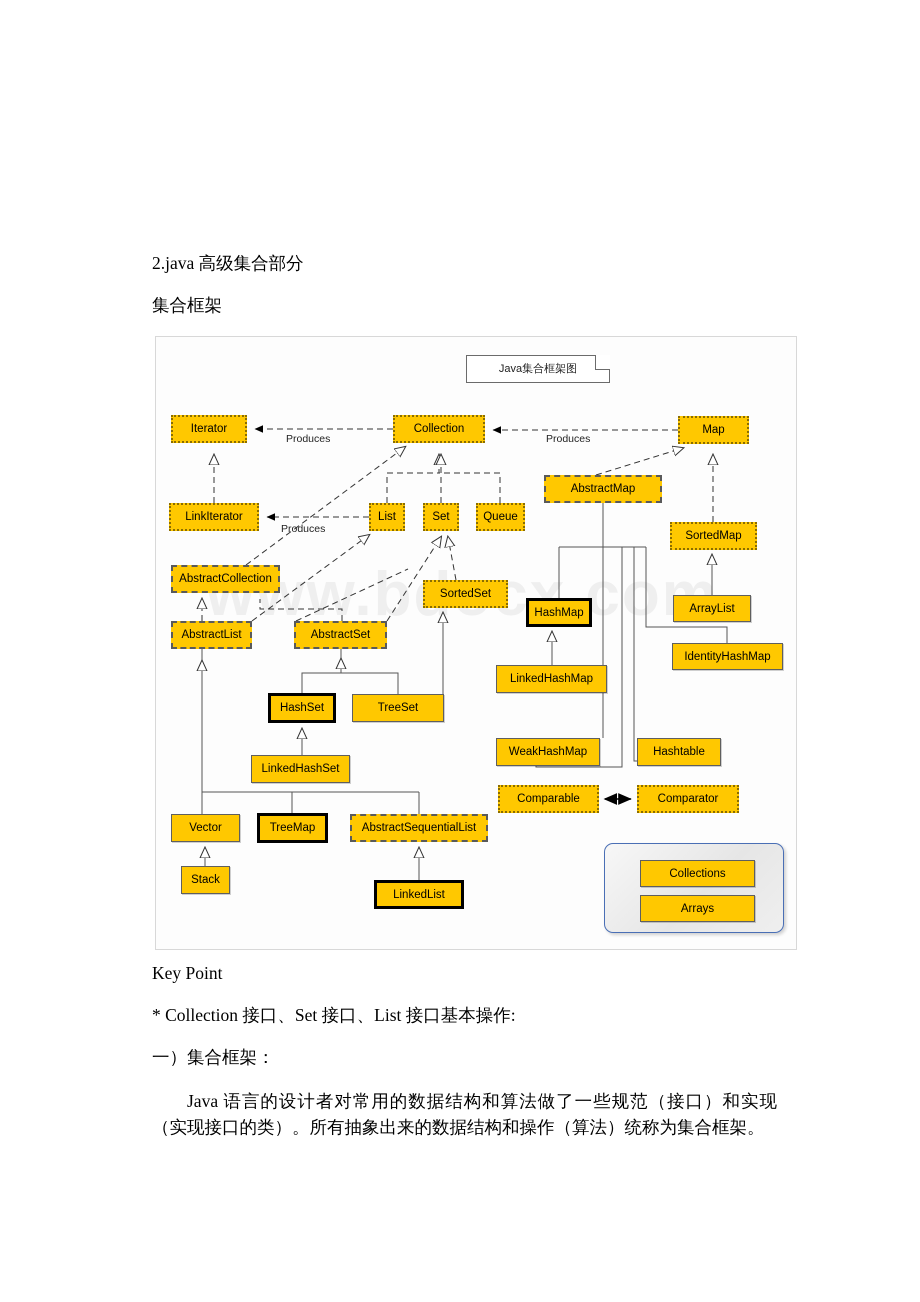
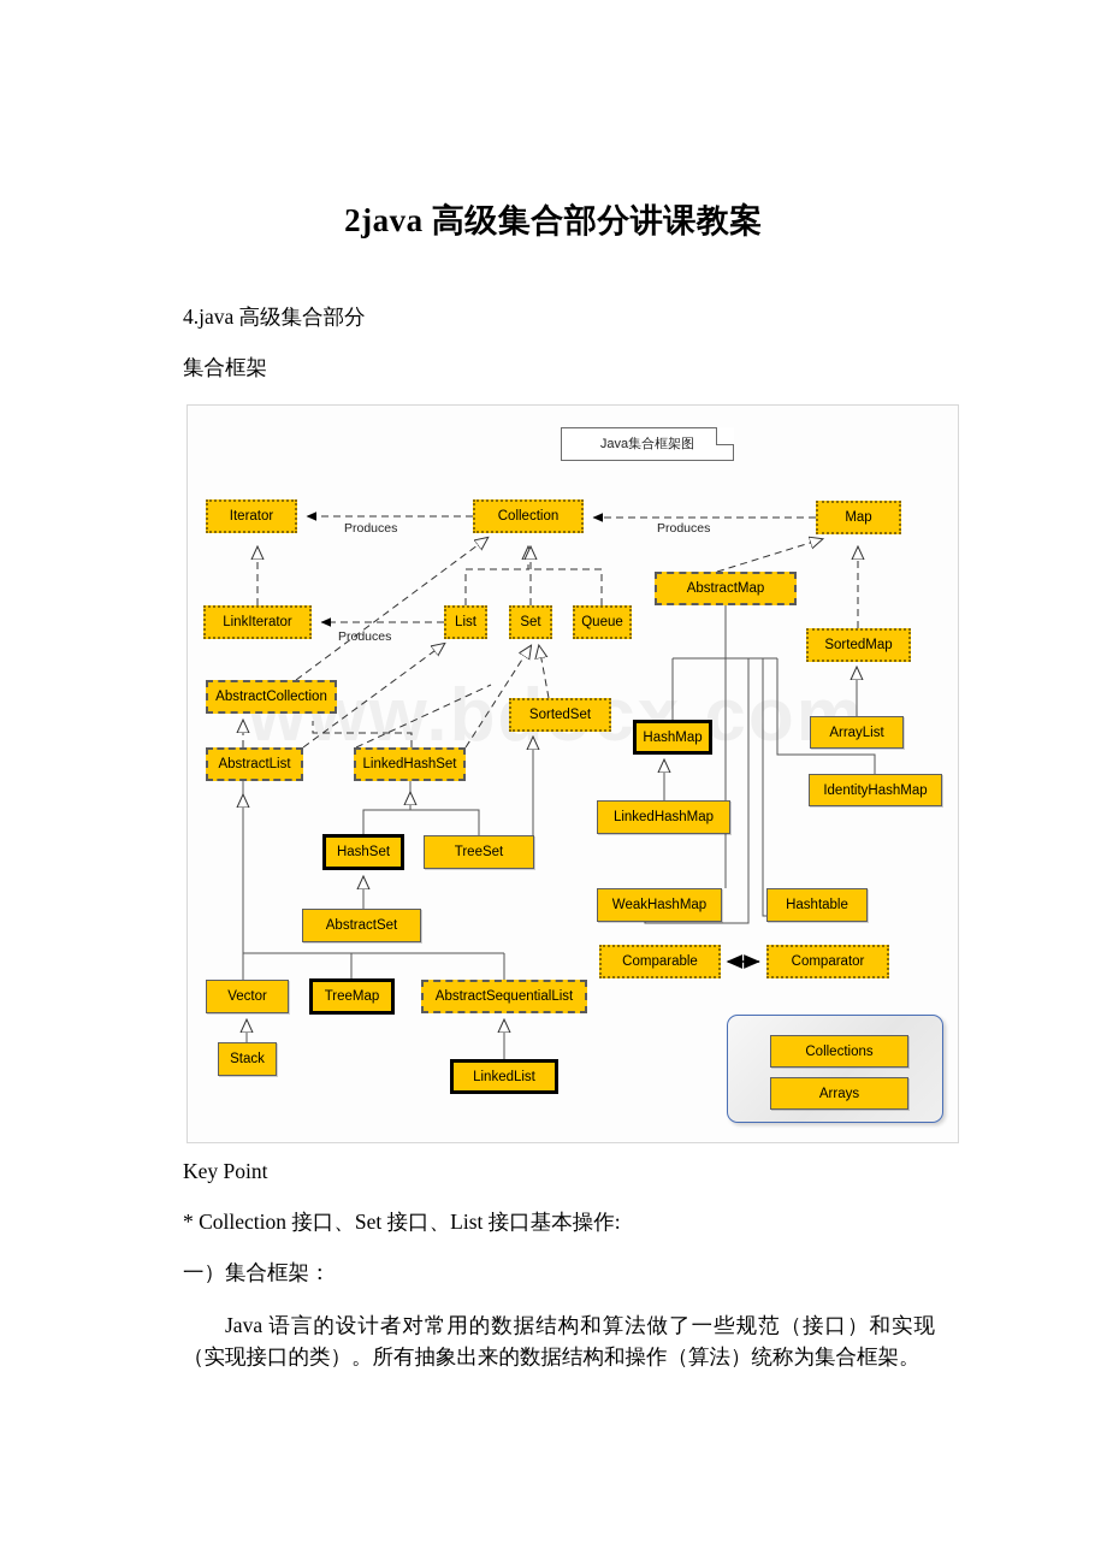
+ 2java 高级集合部分讲课教案
- 2.java 高级集合部分
+ 4.java 高级集合部分
  集合框架
  www.bcx.co
  Java集合框架图
  Iterator
  Collection
  Map
  LinkIterator
  List
  Set
  Queue
  AbstractMap
  SortedMap
  AbstractCollection
  SortedSet
  HashMap
  ArrayList
  AbstractList
- AbstractSet
+ LinkedHashSet
  IdentityHashMap
  HashSet
  TreeSet
  LinkedHashMap
- LinkedHashSet
+ AbstractSet
  WeakHashMap
  Hashtable
  Comparable
  Comparator
  Vector
  TreeMap
  AbstractSequentialList
  Stack
  LinkedList
  Collections
  Arrays
  Produces
  Produces
  Produces
  Key Point
  * Collection 接口、Set 接口、List 接口基本操作:
  一）集合框架：
  Java 语言的设计者对常用的数据结构和算法做了一些规范（接口）和实现（实现接口的类）。所有抽象出来的数据结构和操作（算法）统称为集合框架。
